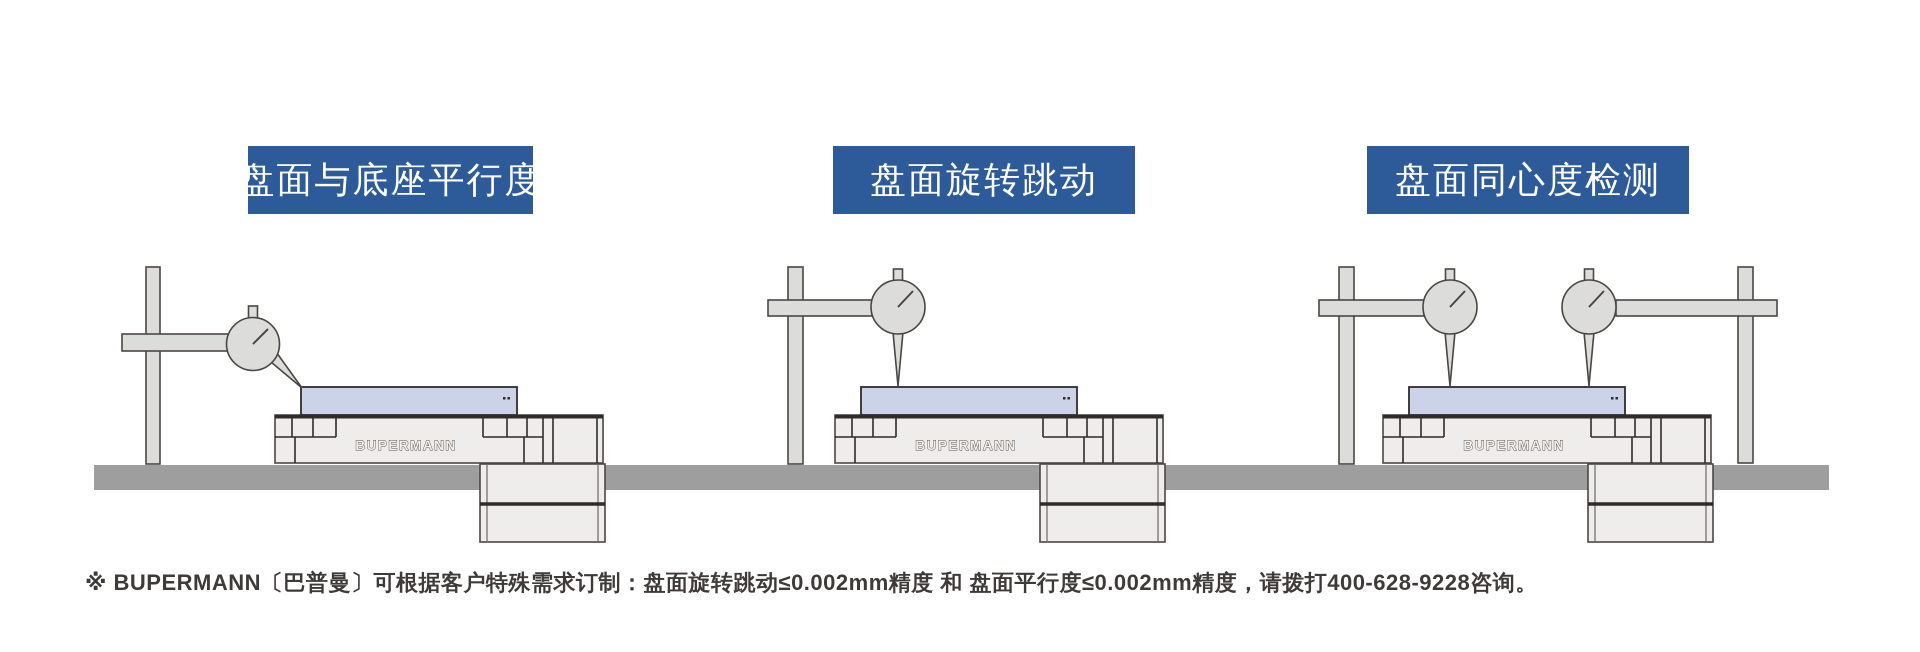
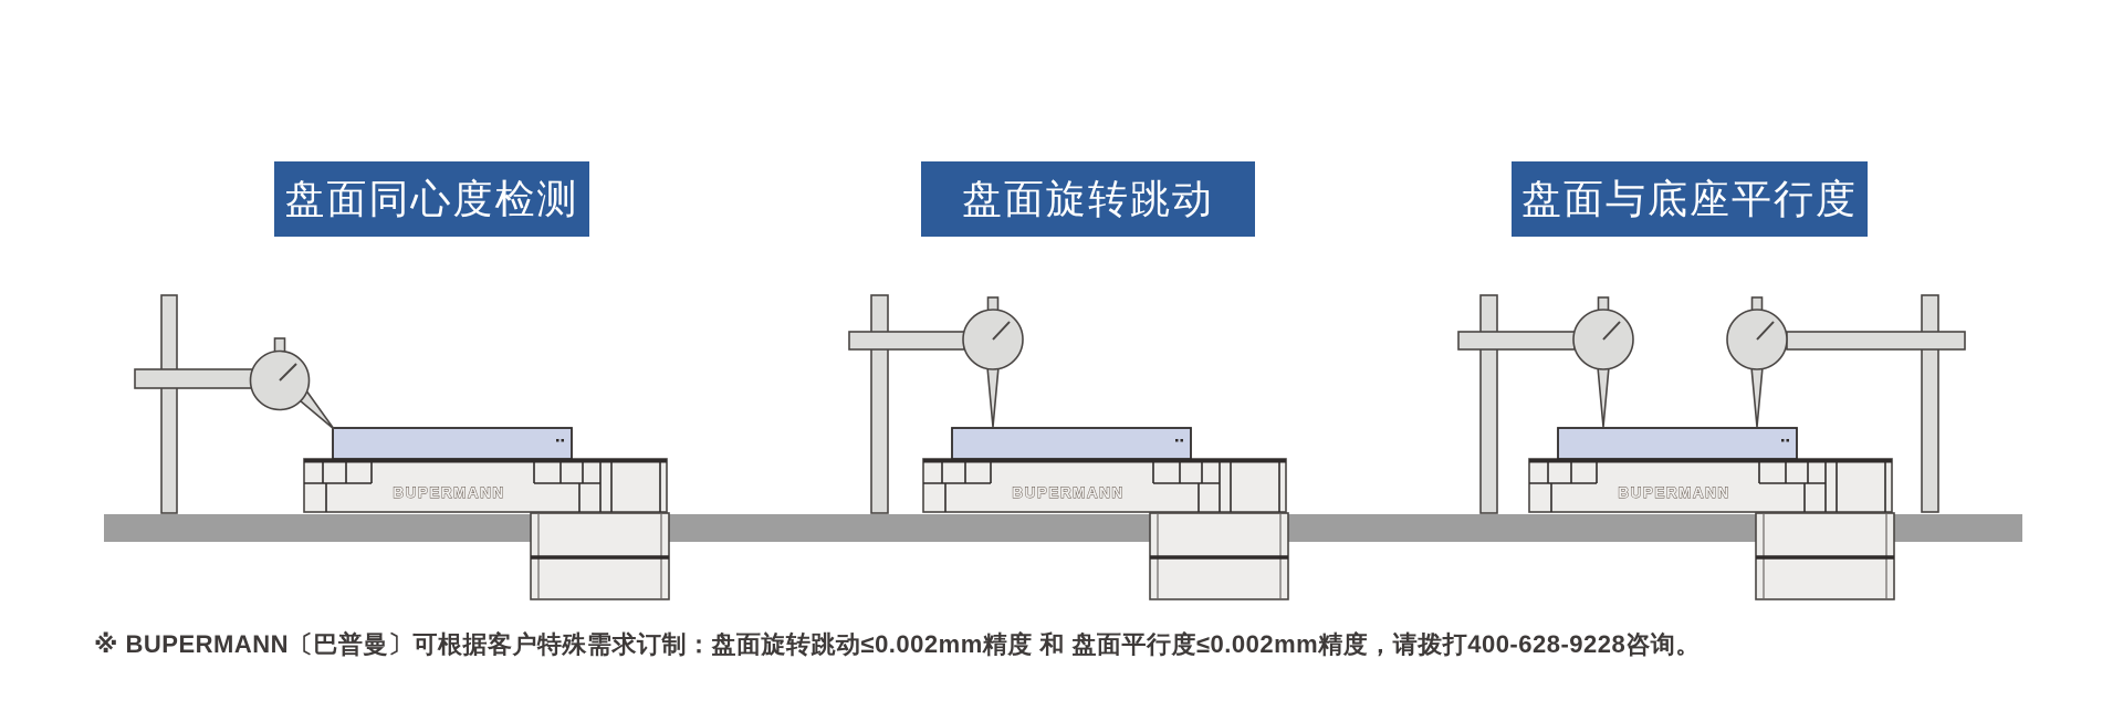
- 盘面与底座平行度
+ 盘面同心度检测
  盘面旋转跳动
- 盘面同心度检测
+ 盘面与底座平行度
  BUPERMANN
  BUPERMANN
  BUPERMANN
  ※ BUPERMANN〔巴普曼〕可根据客户特殊需求订制：盘面旋转跳动≤0.002mm精度 和 盘面平行度≤0.002mm精度，请拨打400-628-9228咨询。
